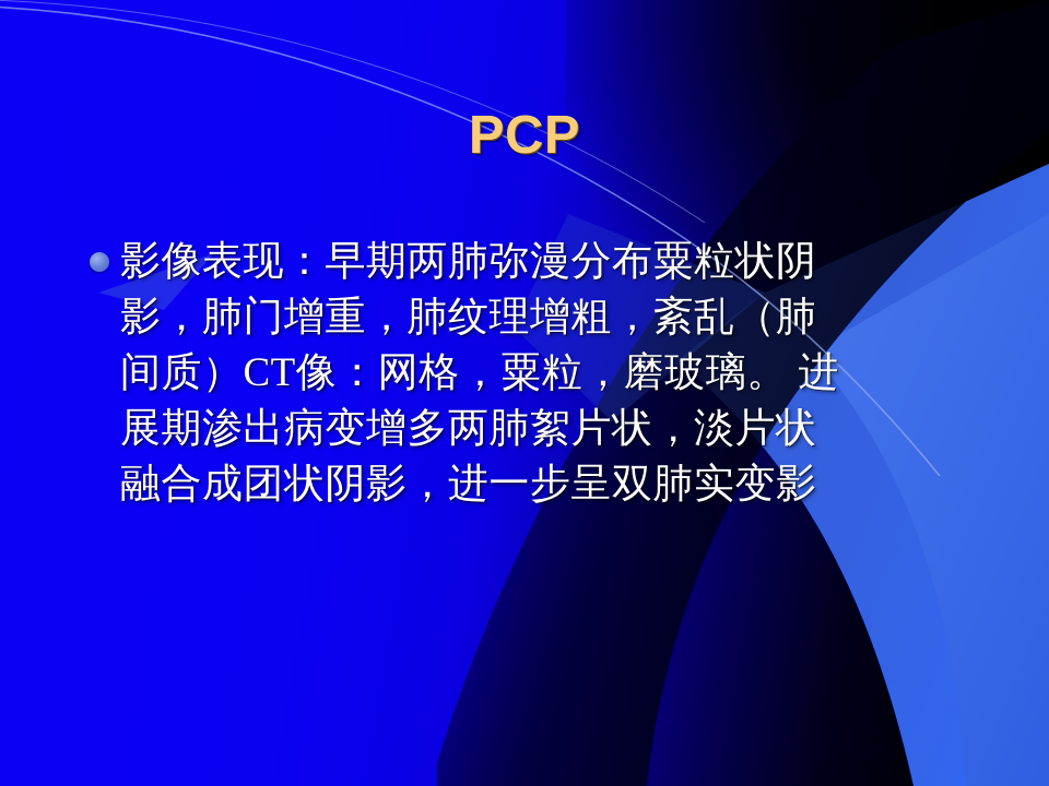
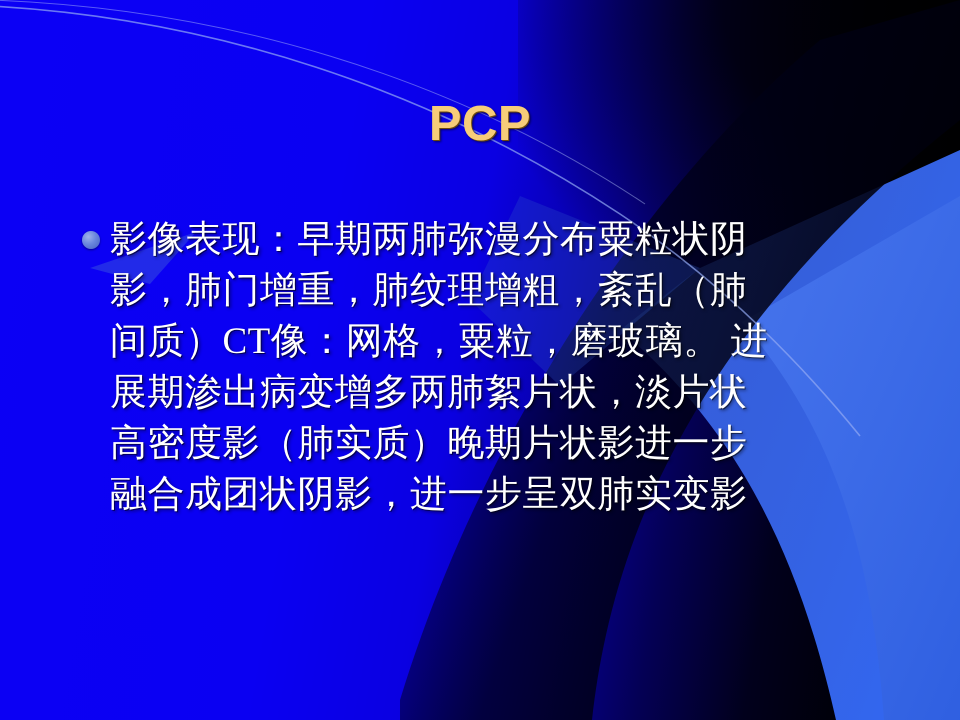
  PCP
  影像表现：早期两肺弥漫分布粟粒状阴
  影，肺门增重，肺纹理增粗，紊乱（肺
  间质）CT像：网格，粟粒，磨玻璃。 进
  展期渗出病变增多两肺絮片状，淡片状
+ 高密度影（肺实质）晚期片状影进一步
  融合成团状阴影，进一步呈双肺实变影
